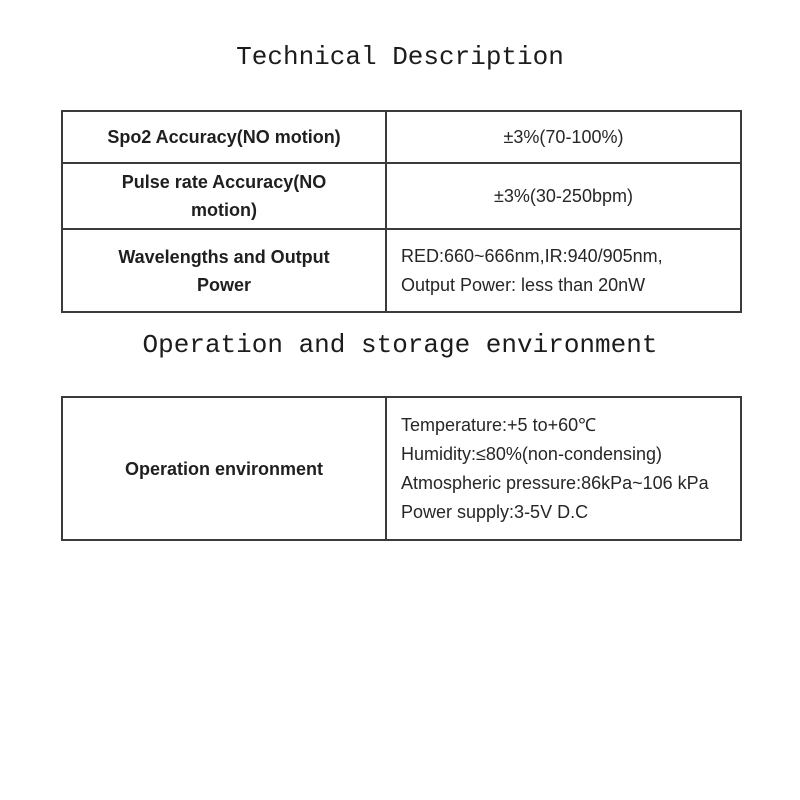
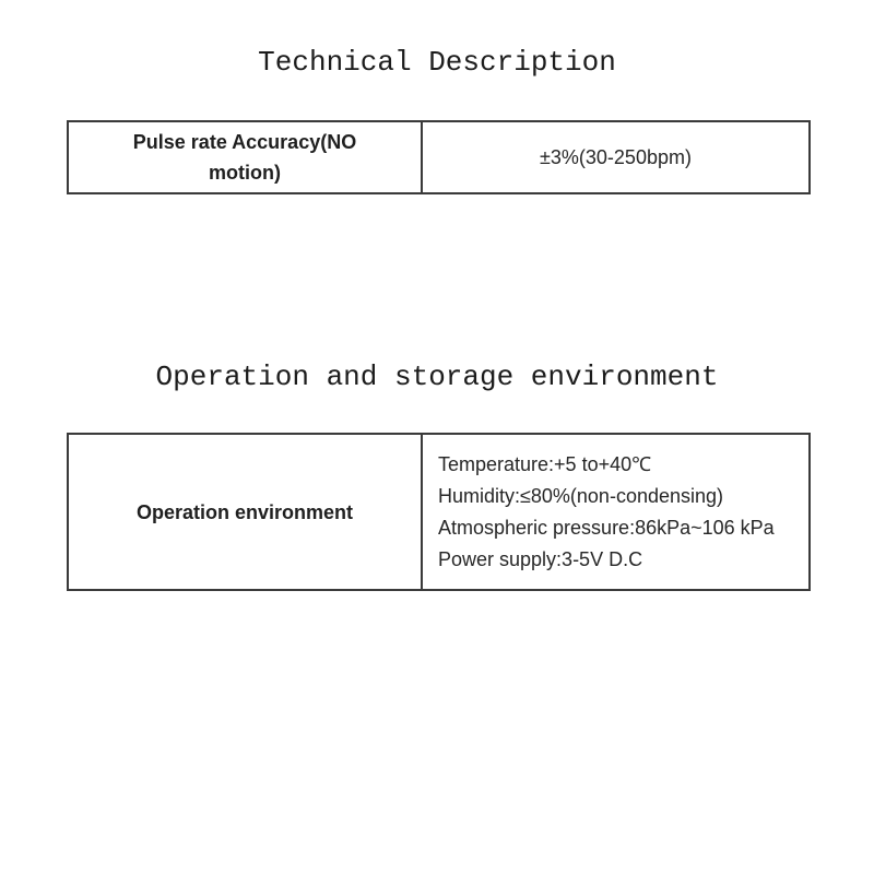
  Technical Description
- Spo2 Accuracy(NO motion)	±3%(70-100%)
  Pulse rate Accuracy(NO motion)	±3%(30-250bpm)
- Wavelengths and Output Power	RED:660~666nm,IR:940/905nm, Output Power: less than 20nW
  Operation and storage environment
- Operation environment	Temperature:+5 to+60℃ Humidity:≤80%(non-condensing) Atmospheric pressure:86kPa~106 kPa Power supply:3-5V D.C
+ Operation environment	Temperature:+5 to+40℃ Humidity:≤80%(non-condensing) Atmospheric pressure:86kPa~106 kPa Power supply:3-5V D.C
